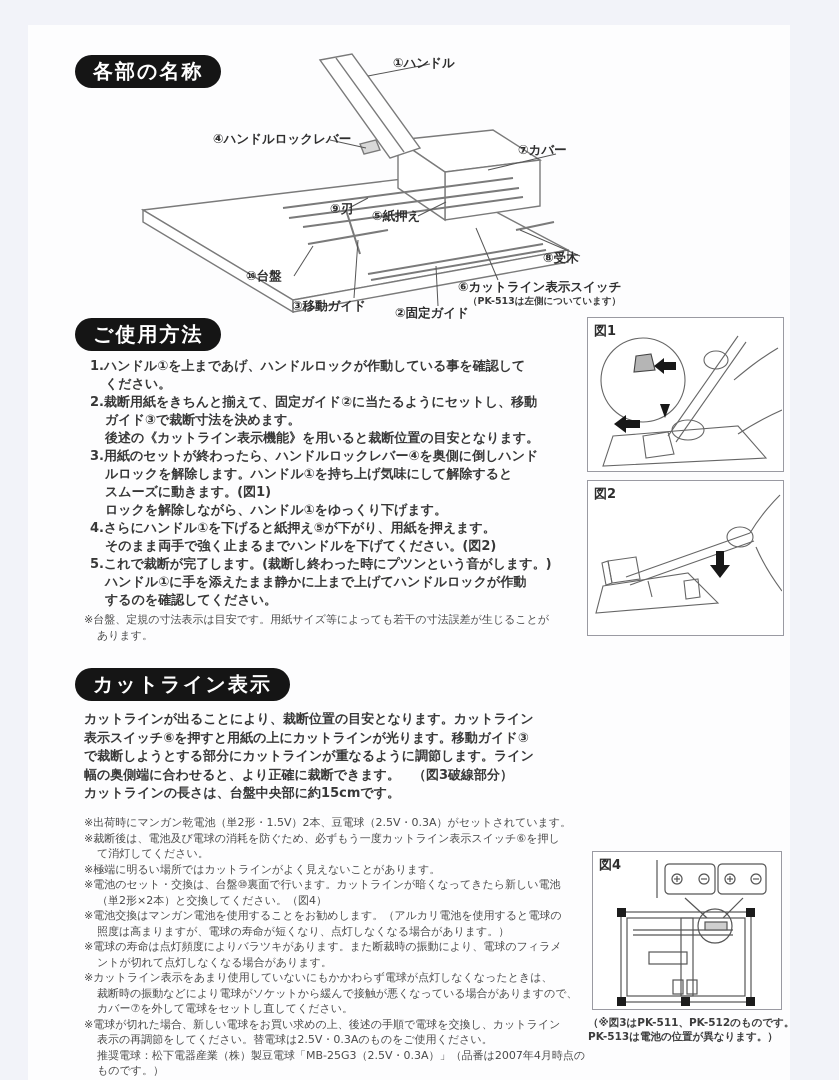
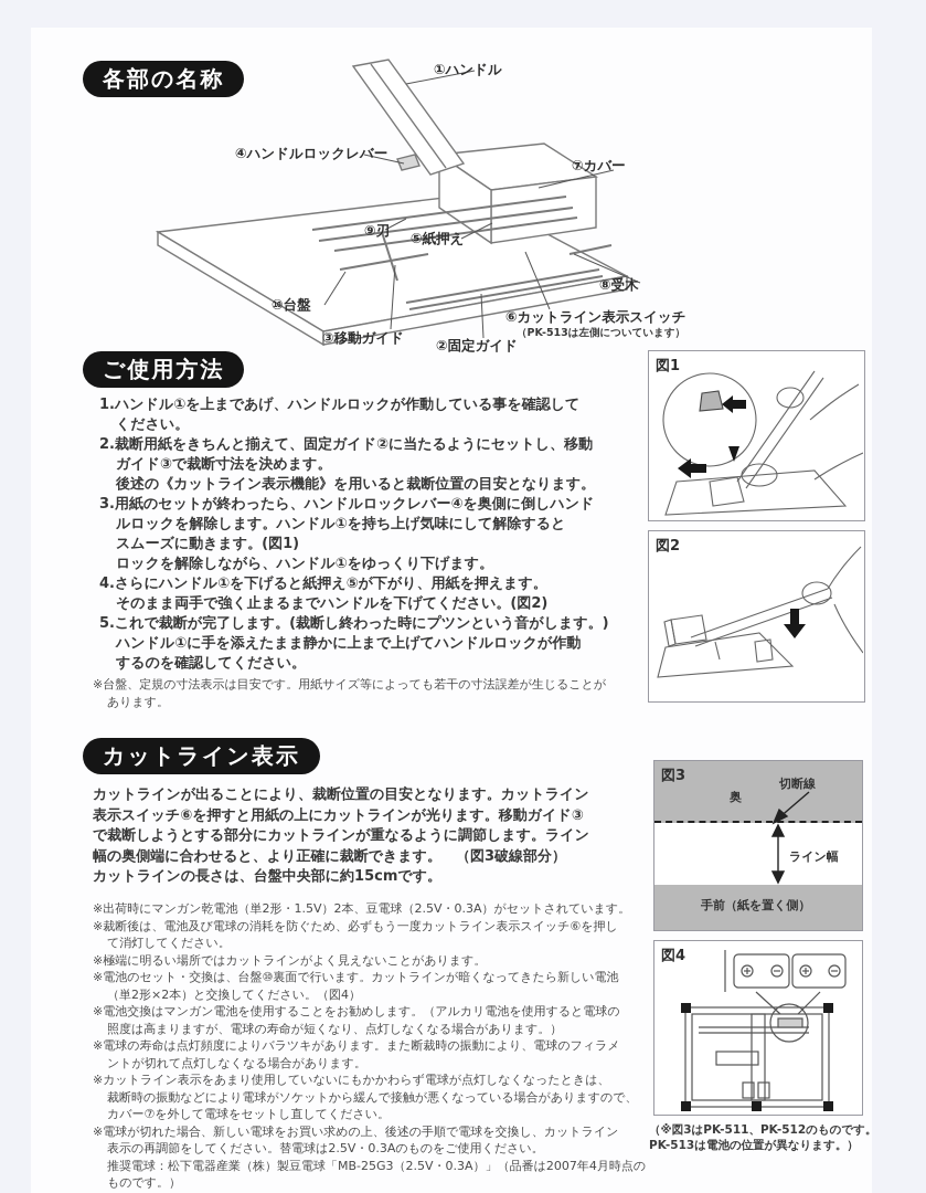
  各部の名称
  ①ハンドル
  ④ハンドルロックレバー
  ⑦カバー
  ⑨刃
  ⑤紙押え
  ⑧受木
  ⑩台盤
  ⑥カットライン表示スイッチ
  （PK-513は左側についています）
  ③移動ガイド
  ②固定ガイド
  ご使用方法
  1.ハンドル①を上まであげ、ハンドルロックが作動している事を確認して
  ください。
  2.裁断用紙をきちんと揃えて、固定ガイド②に当たるようにセットし、移動
  ガイド③で裁断寸法を決めます。
  後述の《カットライン表示機能》を用いると裁断位置の目安となります。
  3.用紙のセットが終わったら、ハンドルロックレバー④を奥側に倒しハンド
  ルロックを解除します。ハンドル①を持ち上げ気味にして解除すると
  スムーズに動きます。(図1)
  ロックを解除しながら、ハンドル①をゆっくり下げます。
  4.さらにハンドル①を下げると紙押え⑤が下がり、用紙を押えます。
  そのまま両手で強く止まるまでハンドルを下げてください。(図2)
  5.これで裁断が完了します。(裁断し終わった時にプツンという音がします。)
  ハンドル①に手を添えたまま静かに上まで上げてハンドルロックが作動
  するのを確認してください。
  ※台盤、定規の寸法表示は目安です。用紙サイズ等によっても若干の寸法誤差が生じることが
  あります。
  カットライン表示
  カットラインが出ることにより、裁断位置の目安となります。カットライン
  表示スイッチ⑥を押すと用紙の上にカットラインが光ります。移動ガイド③
  で裁断しようとする部分にカットラインが重なるように調節します。ライン
  幅の奥側端に合わせると、より正確に裁断できます。 （図3破線部分）
  カットラインの長さは、台盤中央部に約15cmです。
  ※出荷時にマンガン乾電池（単2形・1.5V）2本、豆電球（2.5V・0.3A）がセットされています。
  ※裁断後は、電池及び電球の消耗を防ぐため、必ずもう一度カットライン表示スイッチ⑥を押し
  て消灯してください。
  ※極端に明るい場所ではカットラインがよく見えないことがあります。
  ※電池のセット・交換は、台盤⑩裏面で行います。カットラインが暗くなってきたら新しい電池
  （単2形×2本）と交換してください。（図4）
  ※電池交換はマンガン電池を使用することをお勧めします。（アルカリ電池を使用すると電球の
  照度は高まりますが、電球の寿命が短くなり、点灯しなくなる場合があります。）
  ※電球の寿命は点灯頻度によりバラツキがあります。また断裁時の振動により、電球のフィラメ
  ントが切れて点灯しなくなる場合があります。
  ※カットライン表示をあまり使用していないにもかかわらず電球が点灯しなくなったときは、
  裁断時の振動などにより電球がソケットから緩んで接触が悪くなっている場合がありますので、
  カバー⑦を外して電球をセットし直してください。
  ※電球が切れた場合、新しい電球をお買い求めの上、後述の手順で電球を交換し、カットライン
  表示の再調節をしてください。替電球は2.5V・0.3Aのものをご使用ください。
  推奨電球：松下電器産業（株）製豆電球「MB-25G3（2.5V・0.3A）」（品番は2007年4月時点の
  ものです。）
  図1
  図2
+ 図3
+ 奥
+ 切断線
+ ライン幅
+ 手前（紙を置く側）
  図4
  （※図3はPK-511、PK-512のものです。
  PK-513は電池の位置が異なります。）
